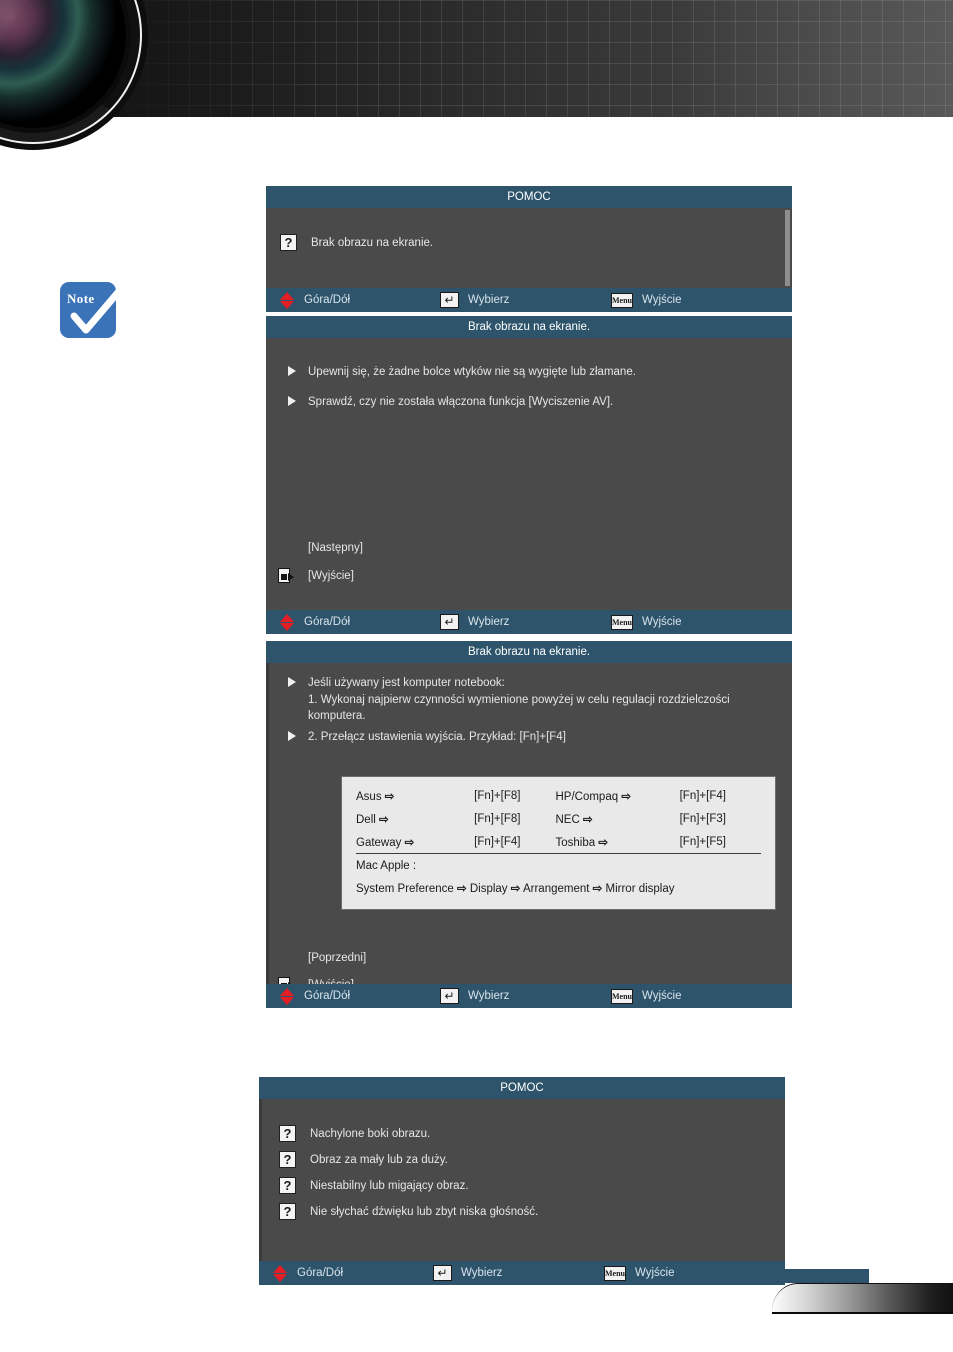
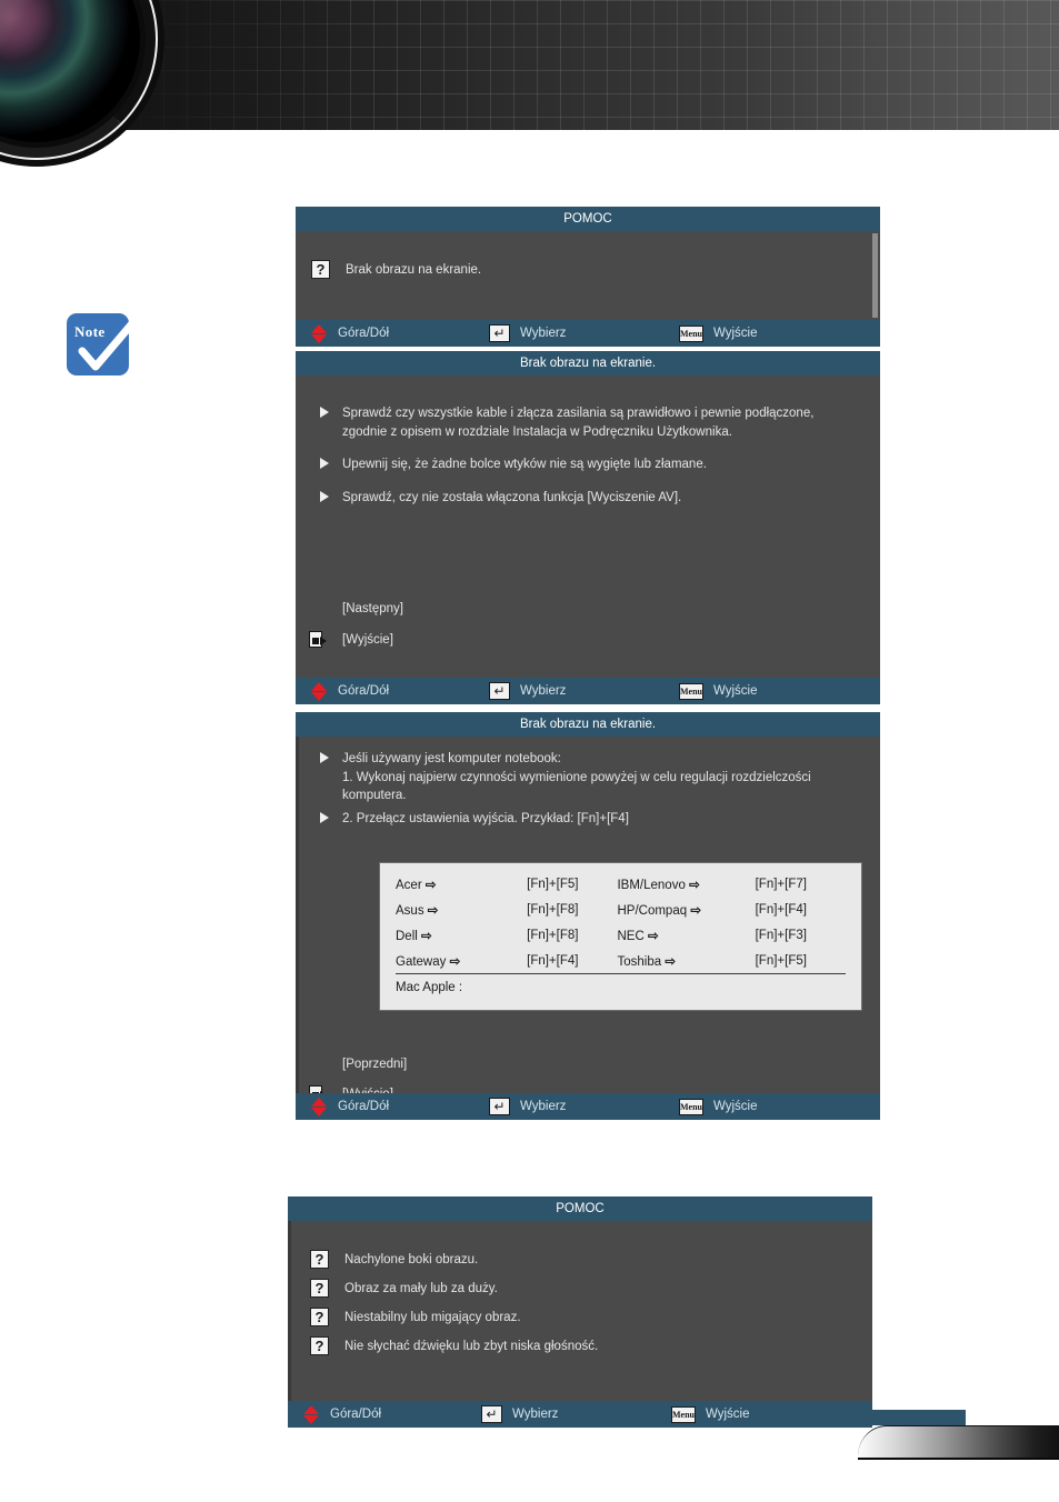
  Note
  POMOC
  ?
  Brak obrazu na ekranie.
  Góra/Dół
  ↵
  Wybierz
  Menu
  Wyjście
  Brak obrazu na ekranie.
+ Sprawdź czy wszystkie kable i złącza zasilania są prawidłowo i pewnie podłączone, zgodnie z opisem w rozdziale Instalacja w Podręczniku Użytkownika.
  Upewnij się, że żadne bolce wtyków nie są wygięte lub złamane.
  Sprawdź, czy nie została włączona funkcja [Wyciszenie AV].
  [Następny]
  [Wyjście]
  Góra/Dół
  ↵
  Wybierz
  Menu
  Wyjście
  Brak obrazu na ekranie.
  Jeśli używany jest komputer notebook:
  1. Wykonaj najpierw czynności wymienione powyżej w celu regulacji rozdzielczości komputera.
  2. Przełącz ustawienia wyjścia. Przykład: [Fn]+[F4]
+ Acer ⇨	[Fn]+[F5]	IBM/Lenovo ⇨	[Fn]+[F7]
  Asus ⇨	[Fn]+[F8]	HP/Compaq ⇨	[Fn]+[F4]
  Dell ⇨	[Fn]+[F8]	NEC ⇨	[Fn]+[F3]
  Gateway ⇨	[Fn]+[F4]	Toshiba ⇨	[Fn]+[F5]
  Mac Apple :
- System Preference ⇨ Display ⇨ Arrangement ⇨ Mirror display
  [Poprzedni]
  Góra/Dół
  ↵
  Wybierz
  Menu
  Wyjście
  POMOC
  ?
  Nachylone boki obrazu.
  ?
  Obraz za mały lub za duży.
  ?
  Niestabilny lub migający obraz.
  ?
  Nie słychać dźwięku lub zbyt niska głośność.
  Góra/Dół
  ↵
  Wybierz
  Menu
  Wyjście
